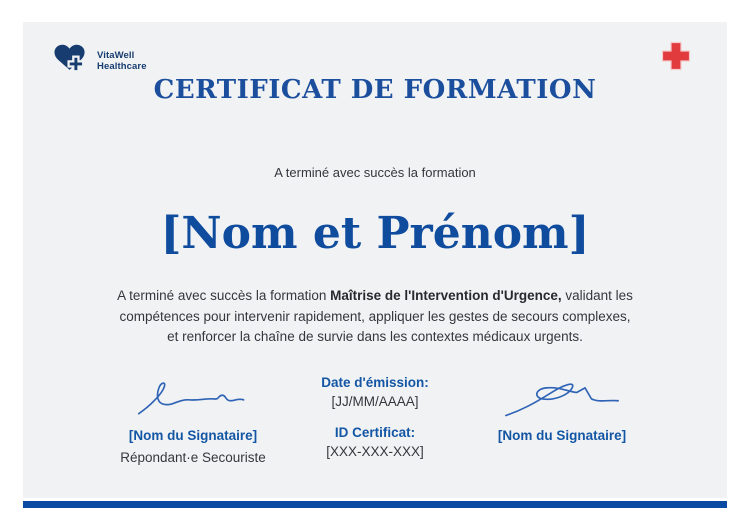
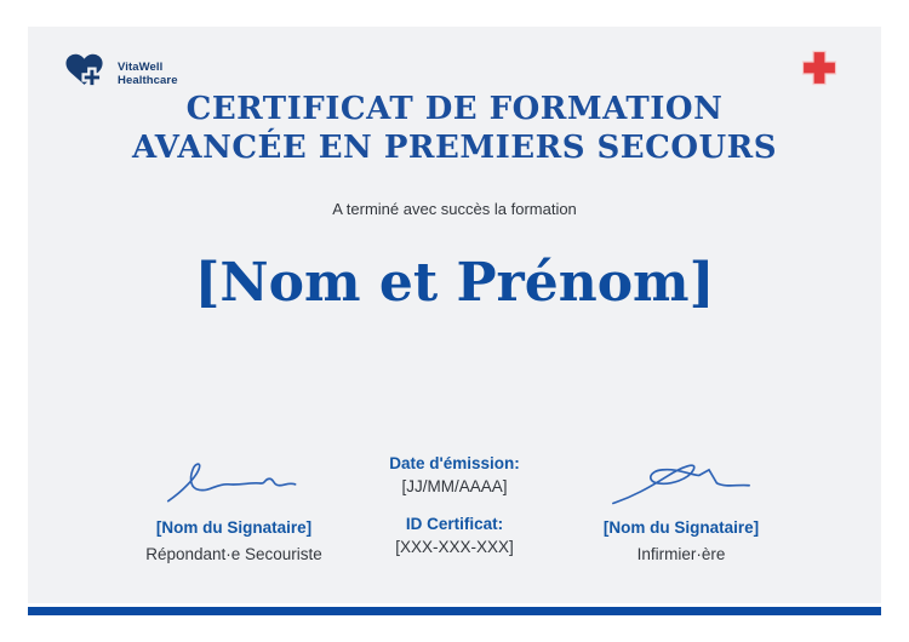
  VitaWell
  Healthcare
  CERTIFICAT DE FORMATION
+ AVANCÉE EN PREMIERS SECOURS
  A terminé avec succès la formation
  [Nom et Prénom]
- A terminé avec succès la formation Maîtrise de l'Intervention d'Urgence, validant les compétences pour intervenir rapidement, appliquer les gestes de secours complexes, et renforcer la chaîne de survie dans les contextes médicaux urgents.
  [Nom du Signataire]
  Répondant·e Secouriste
  Date d'émission:
  [JJ/MM/AAAA]
  ID Certificat:
  [XXX-XXX-XXX]
  [Nom du Signataire]
+ Infirmier·ère
